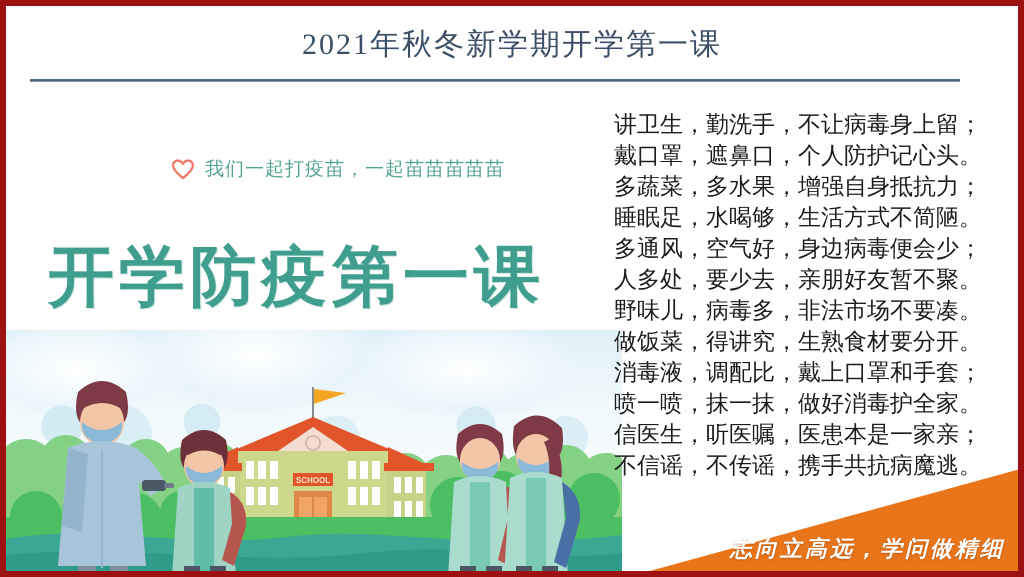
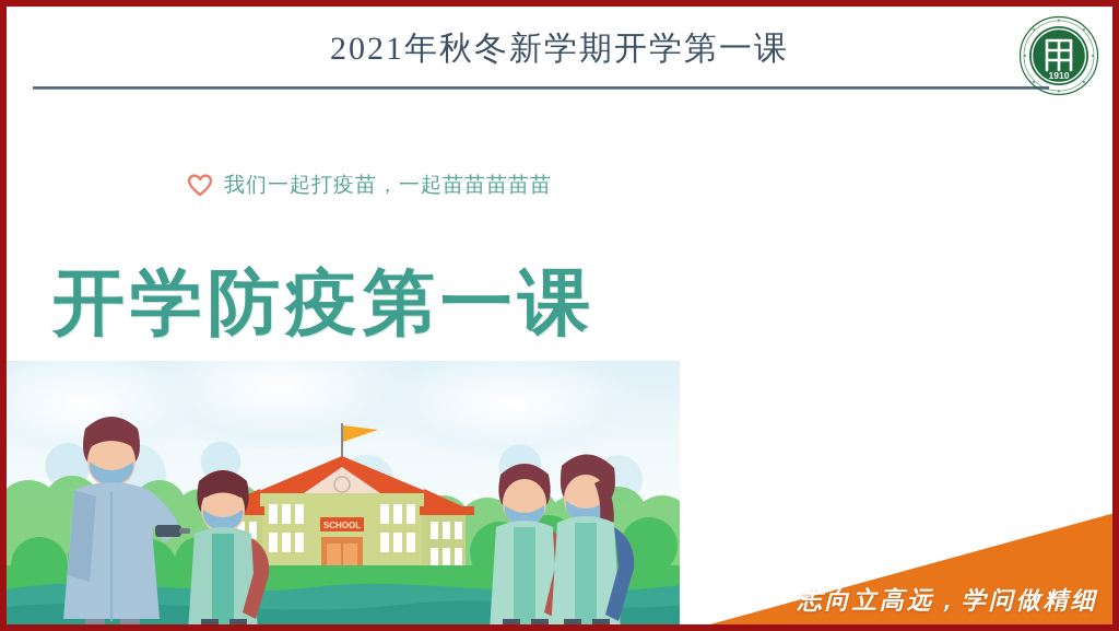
  2021年秋冬新学期开学第一课
+ 1910
  SCHOOL
  我们一起打疫苗，一起苗苗苗苗苗
  开学防疫第一课
- 讲卫生，勤洗手，不让病毒身上留；
- 戴口罩，遮鼻口，个人防护记心头。
- 多蔬菜，多水果，增强自身抵抗力；
- 睡眠足，水喝够，生活方式不简陋。
- 多通风，空气好，身边病毒便会少；
- 人多处，要少去，亲朋好友暂不聚。
- 野味儿，病毒多，非法市场不要凑。
- 做饭菜，得讲究，生熟食材要分开。
- 消毒液，调配比，戴上口罩和手套；
- 喷一喷，抹一抹，做好消毒护全家。
- 信医生，听医嘱，医患本是一家亲；
- 不信谣，不传谣，携手共抗病魔逃。
  志向立高远，学问做精细
